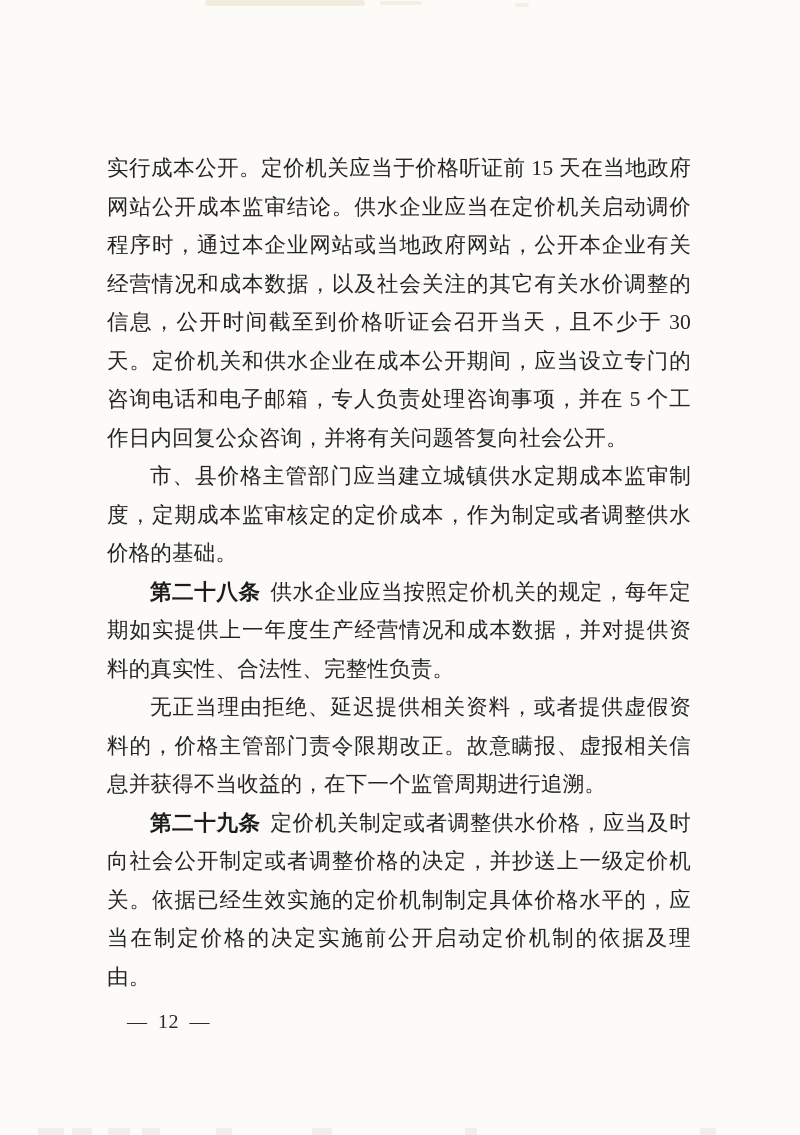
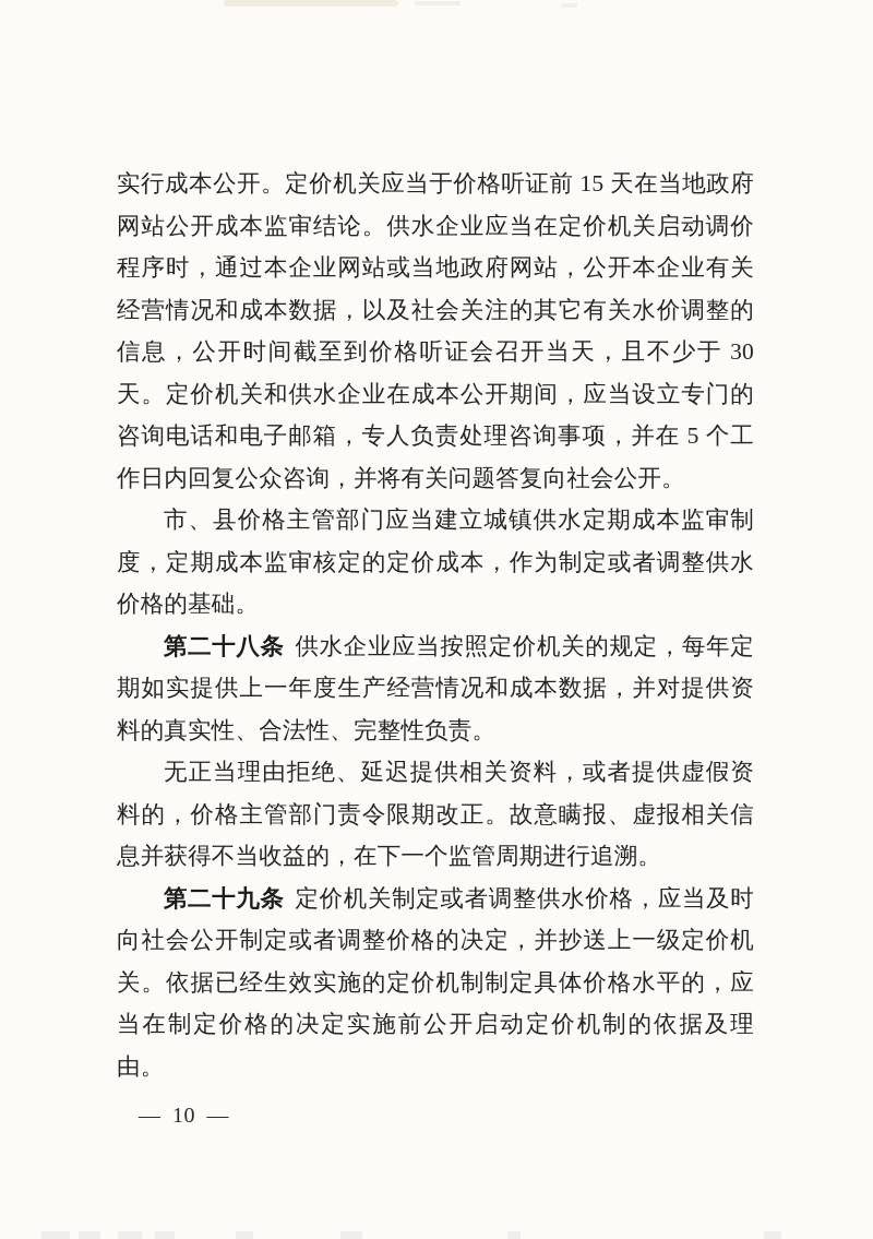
  实行成本公开。定价机关应当于价格听证前 15 天在当地政府网站公开成本监审结论。供水企业应当在定价机关启动调价程序时，通过本企业网站或当地政府网站，公开本企业有关经营情况和成本数据，以及社会关注的其它有关水价调整的信息，公开时间截至到价格听证会召开当天，且不少于 30 天。定价机关和供水企业在成本公开期间，应当设立专门的咨询电话和电子邮箱，专人负责处理咨询事项，并在 5 个工作日内回复公众咨询，并将有关问题答复向社会公开。
  市、县价格主管部门应当建立城镇供水定期成本监审制度，定期成本监审核定的定价成本，作为制定或者调整供水价格的基础。
  第二十八条 供水企业应当按照定价机关的规定，每年定期如实提供上一年度生产经营情况和成本数据，并对提供资料的真实性、合法性、完整性负责。
  无正当理由拒绝、延迟提供相关资料，或者提供虚假资料的，价格主管部门责令限期改正。故意瞒报、虚报相关信息并获得不当收益的，在下一个监管周期进行追溯。
  第二十九条 定价机关制定或者调整供水价格，应当及时向社会公开制定或者调整价格的决定，并抄送上一级定价机关。依据已经生效实施的定价机制制定具体价格水平的，应当在制定价格的决定实施前公开启动定价机制的依据及理由。
- — 12 —
+ — 10 —
